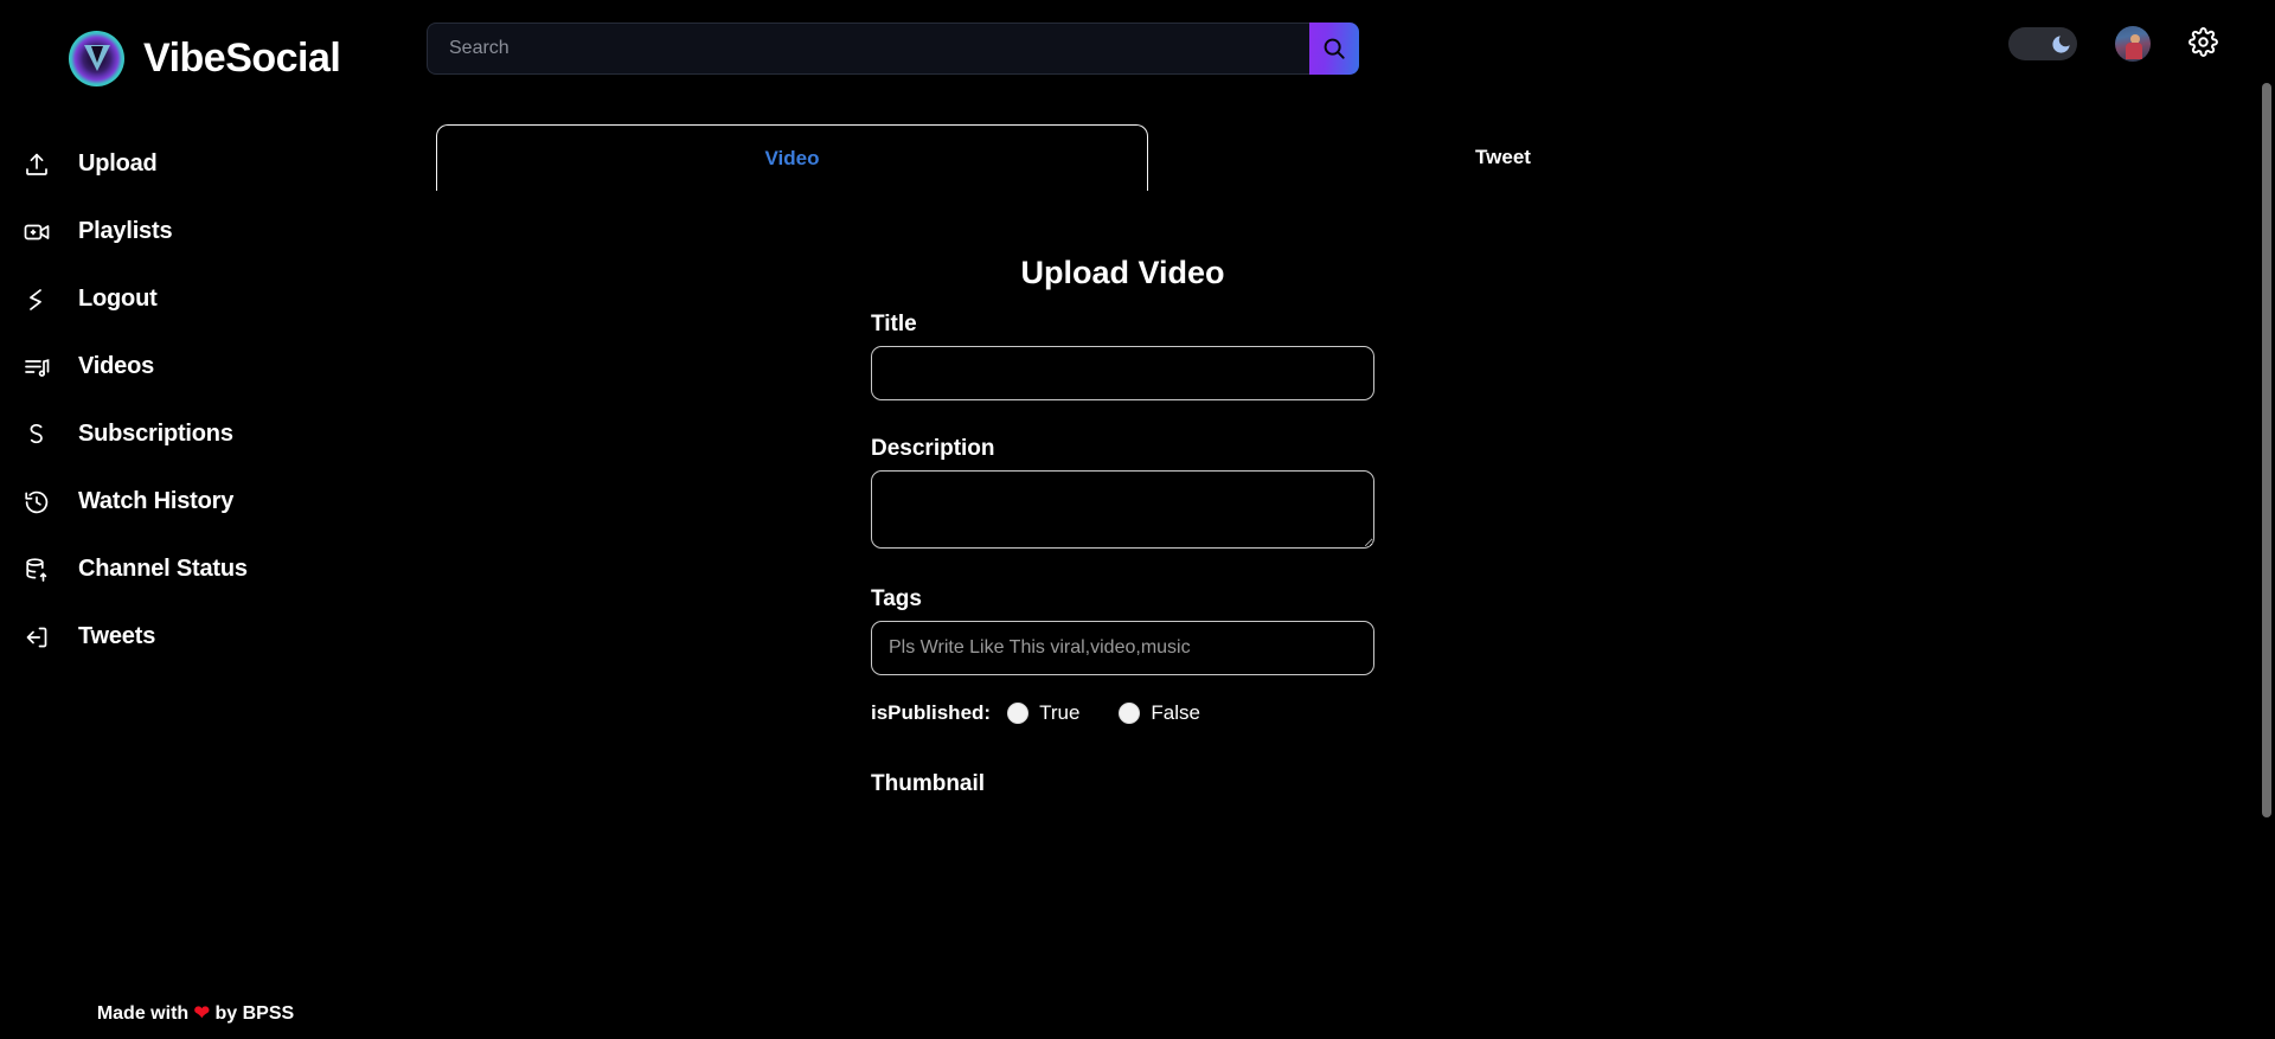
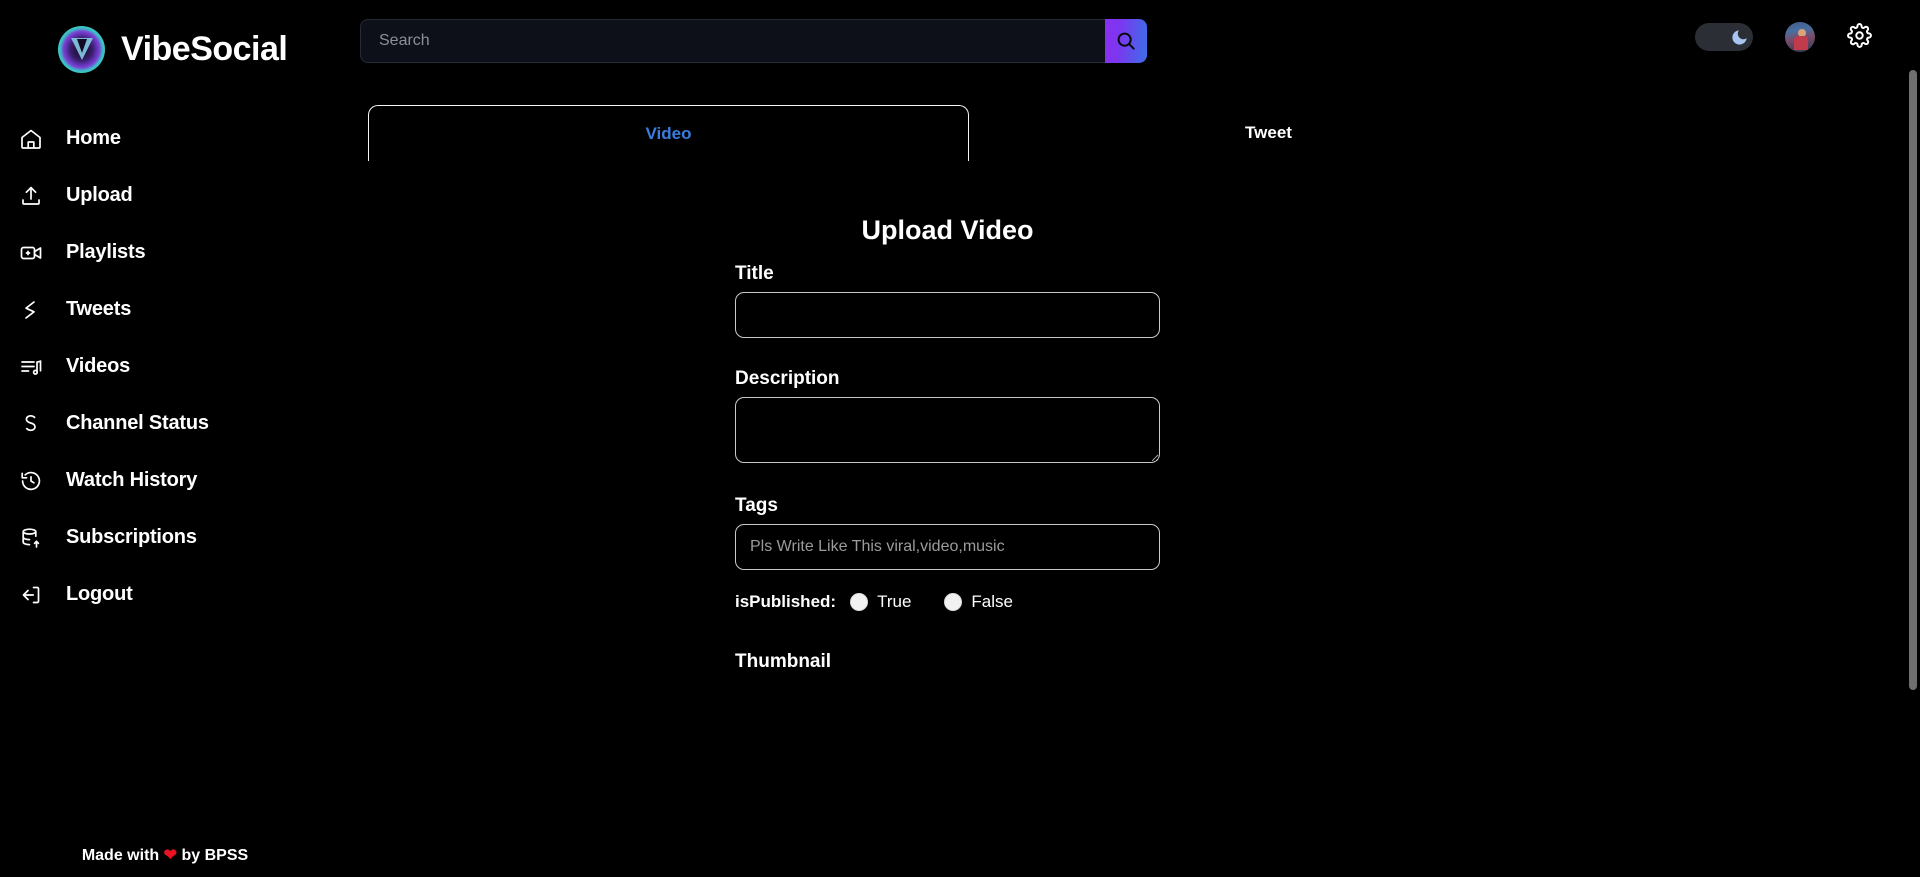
  VibeSocial
  Search
+ Home
  Upload
  Playlists
- Logout
+ Tweets
  Videos
- Subscriptions
+ Channel Status
  Watch History
- Channel Status
+ Subscriptions
- Tweets
+ Logout
  Made with ❤ by BPSS
  Video
  Tweet
  Upload Video
  Title
  Description
  Tags
  Pls Write Like This viral,video,music
  isPublished:
  True
  False
  Thumbnail
